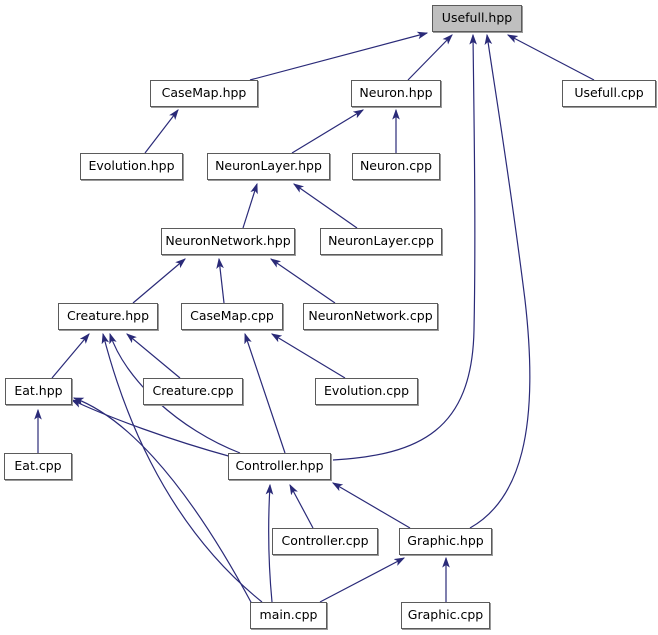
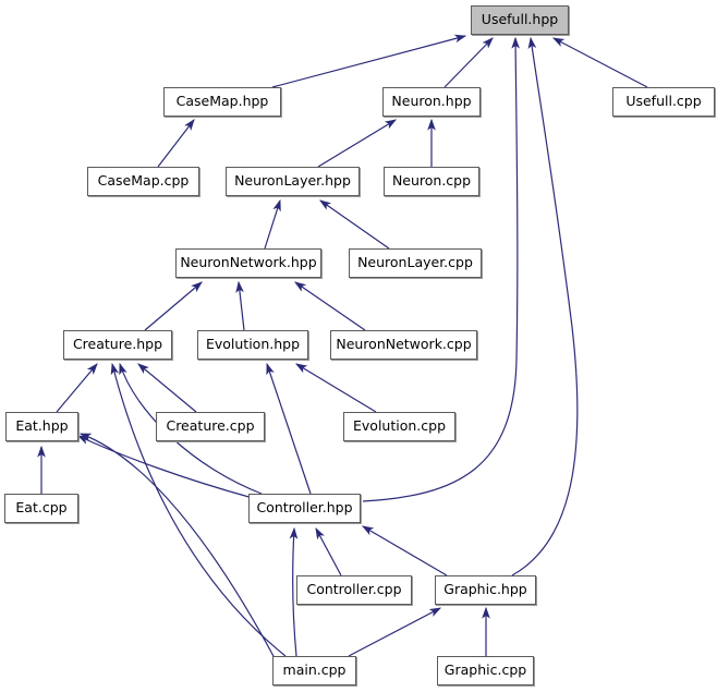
  Usefull.hpp
  CaseMap.hpp
  Neuron.hpp
  Usefull.cpp
- Evolution.hpp
+ CaseMap.cpp
  NeuronLayer.hpp
  Neuron.cpp
  NeuronNetwork.hpp
  NeuronLayer.cpp
  Creature.hpp
- CaseMap.cpp
+ Evolution.hpp
  NeuronNetwork.cpp
  Eat.hpp
  Creature.cpp
  Evolution.cpp
  Eat.cpp
  Controller.hpp
  Controller.cpp
  Graphic.hpp
  main.cpp
  Graphic.cpp
